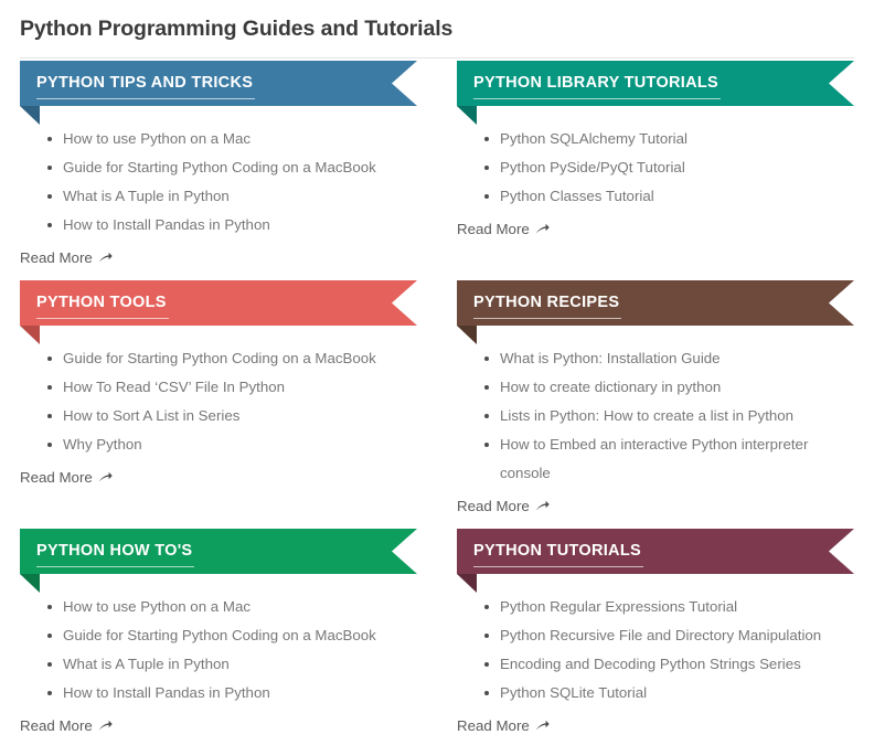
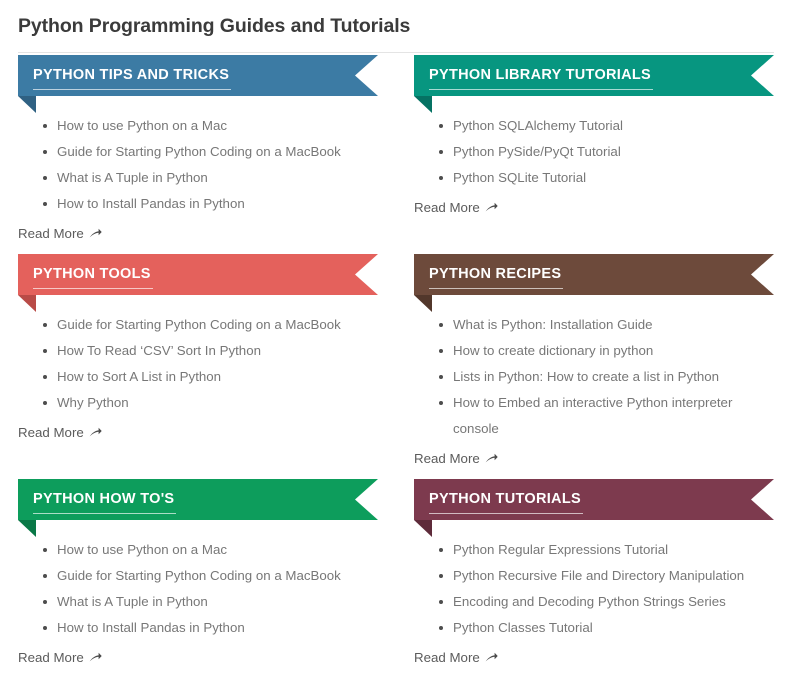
  Python Programming Guides and Tutorials
  PYTHON TIPS AND TRICKS
  How to use Python on a Mac
  Guide for Starting Python Coding on a MacBook
  What is A Tuple in Python
  How to Install Pandas in Python
  Read More
  PYTHON LIBRARY TUTORIALS
  Python SQLAlchemy Tutorial
  Python PySide/PyQt Tutorial
- Python Classes Tutorial
+ Python SQLite Tutorial
  Read More
  PYTHON TOOLS
  Guide for Starting Python Coding on a MacBook
- How To Read ‘CSV’ File In Python
+ How To Read ‘CSV’ Sort In Python
- How to Sort A List in Series
+ How to Sort A List in Python
  Why Python
  Read More
  PYTHON RECIPES
  What is Python: Installation Guide
  How to create dictionary in python
  Lists in Python: How to create a list in Python
  How to Embed an interactive Python interpreter console
  Read More
  PYTHON HOW TO'S
  How to use Python on a Mac
  Guide for Starting Python Coding on a MacBook
  What is A Tuple in Python
  How to Install Pandas in Python
  Read More
  PYTHON TUTORIALS
  Python Regular Expressions Tutorial
  Python Recursive File and Directory Manipulation
  Encoding and Decoding Python Strings Series
- Python SQLite Tutorial
+ Python Classes Tutorial
  Read More
